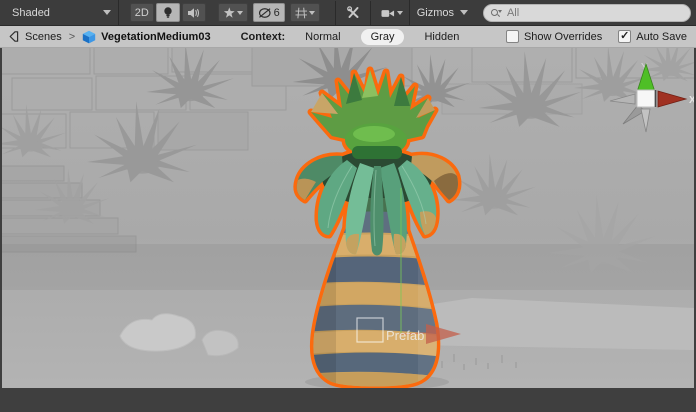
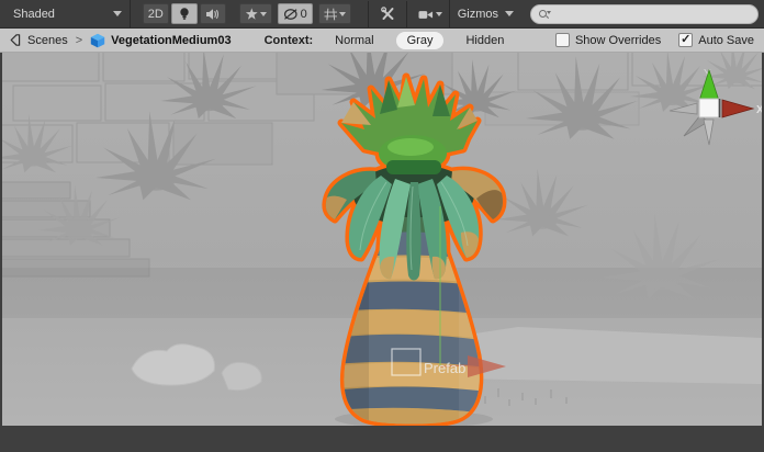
  Shaded
  2D
- 6
+ 0
  Gizmos
- All
  Scenes
  >
  VegetationMedium03
  Context:
  Normal
  Gray
  Hidden
  Show Overrides
  ✓
  Auto Save
  Prefab
  Y
  X
